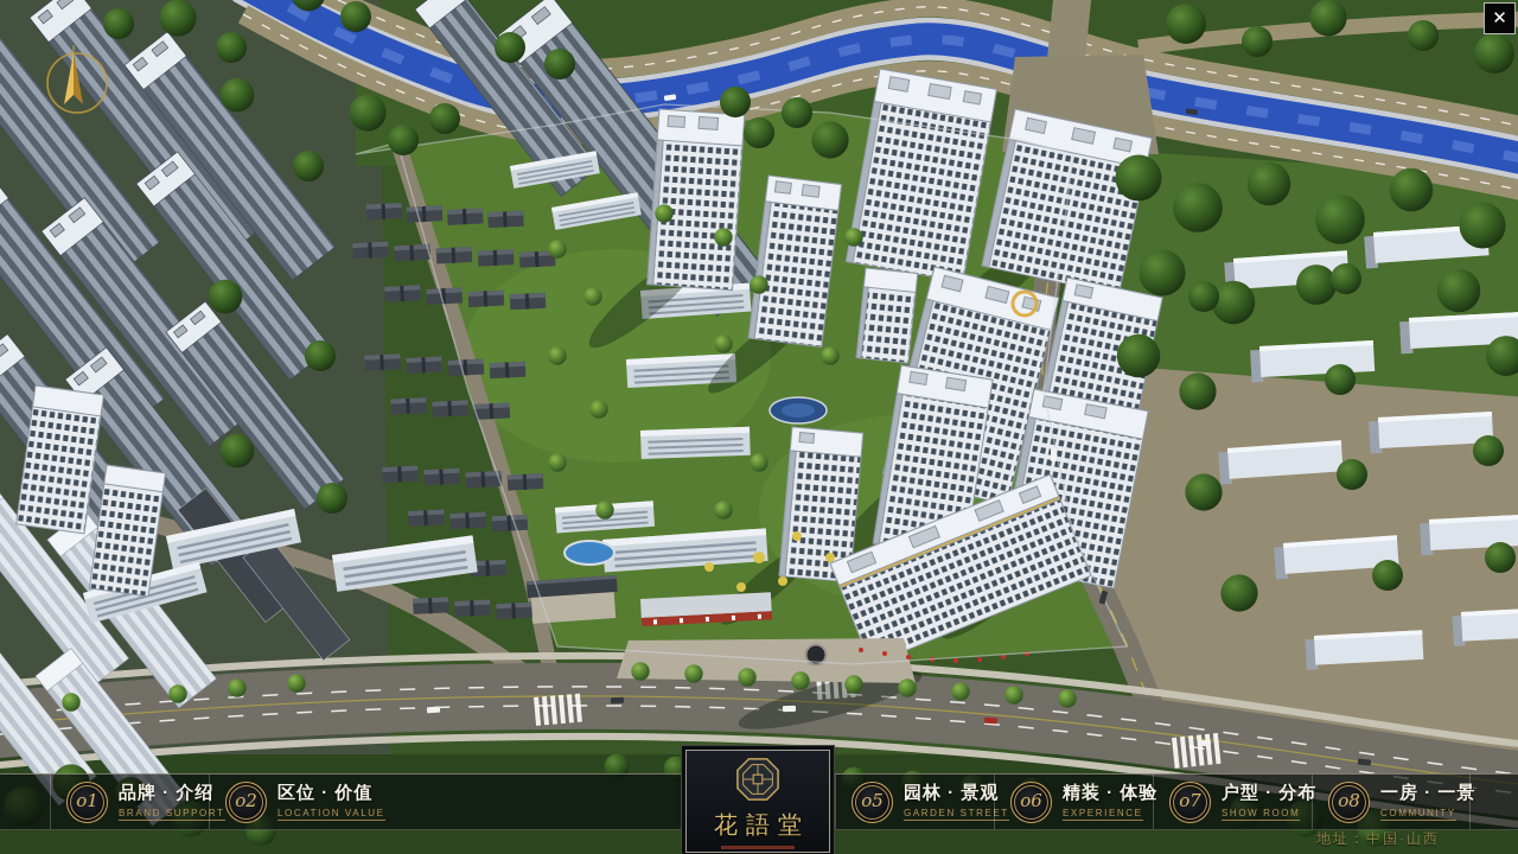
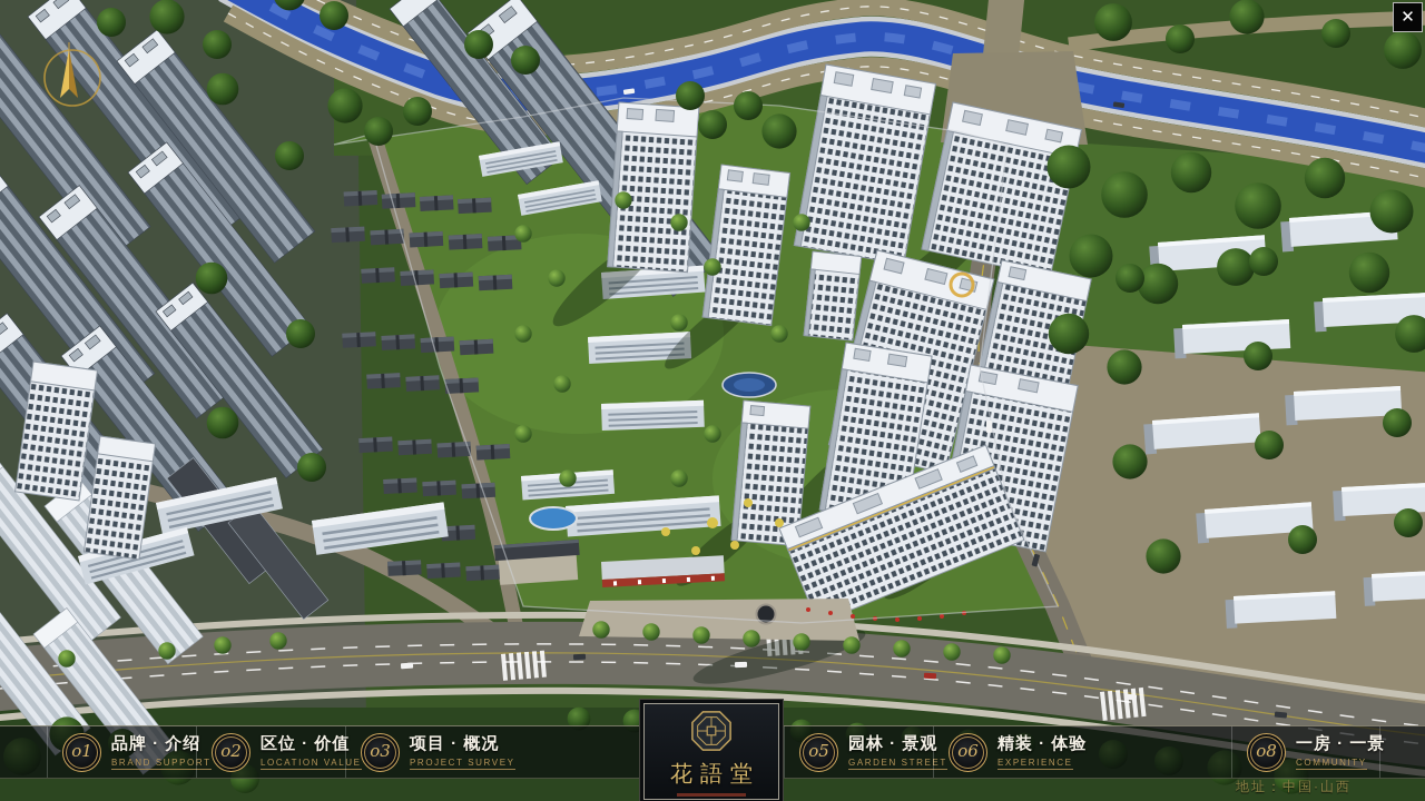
  ✕
  o1
  品牌 · 介绍
  BRAND SUPPORT
  o2
  区位 · 价值
  LOCATION VALUE
+ o3
+ 项目 · 概况
+ PROJECT SURVEY
  o5
  园林 · 景观
  GARDEN STREET
  o6
  精装 · 体验
  EXPERIENCE
- o7
- 户型 · 分布
- SHOW ROOM
  o8
  一房 · 一景
  COMMUNITY
  花語堂
  地址：中国·山西
